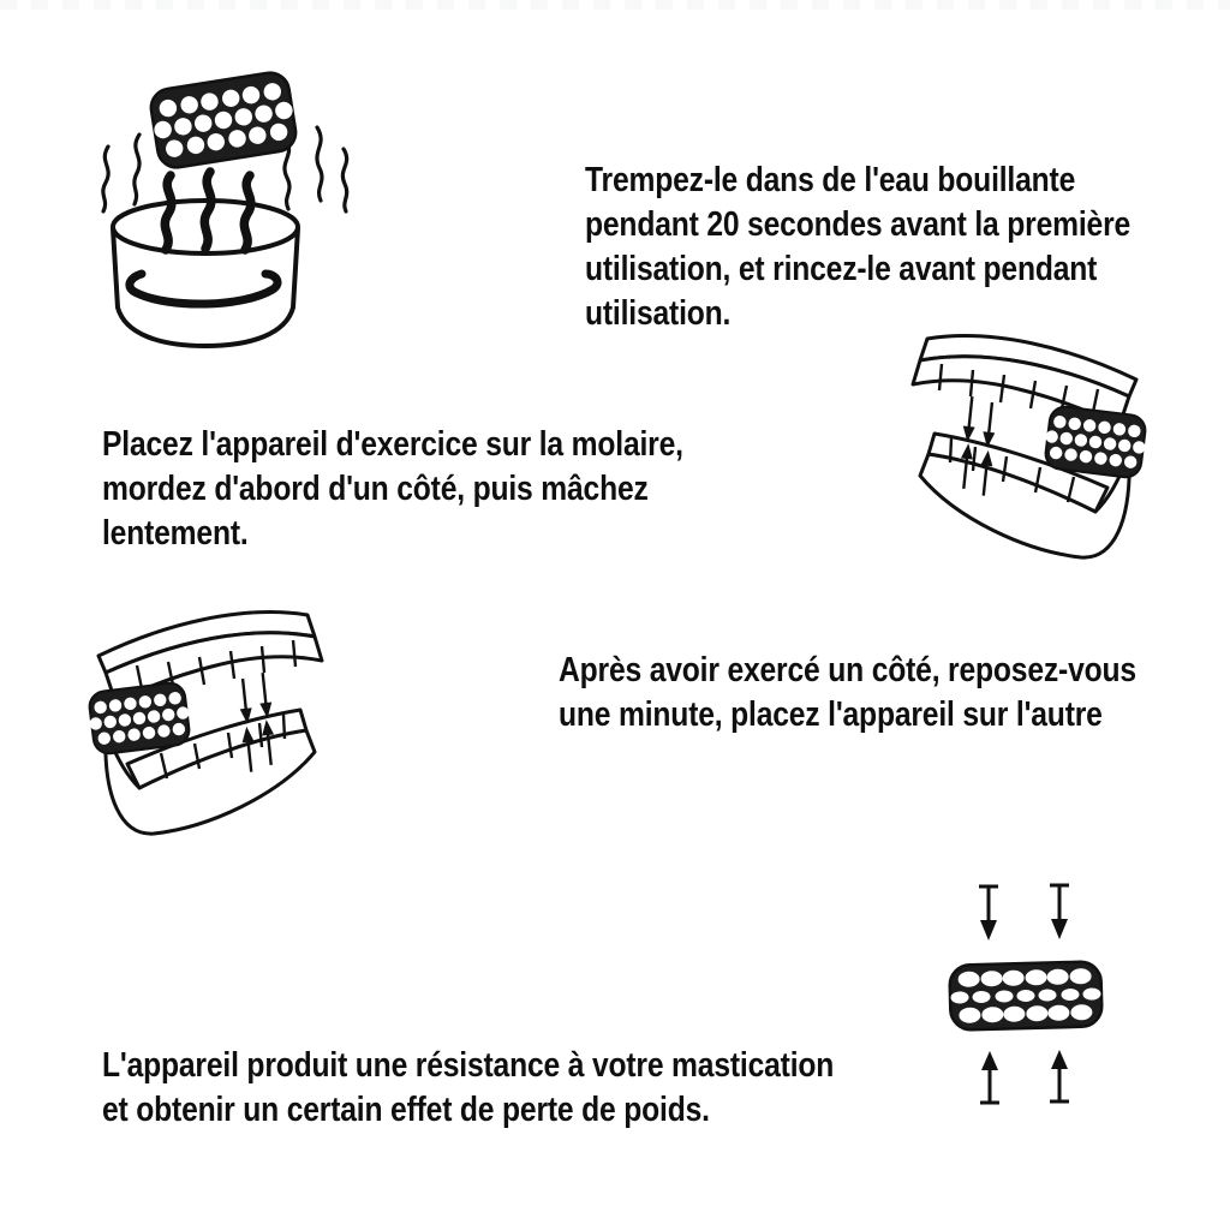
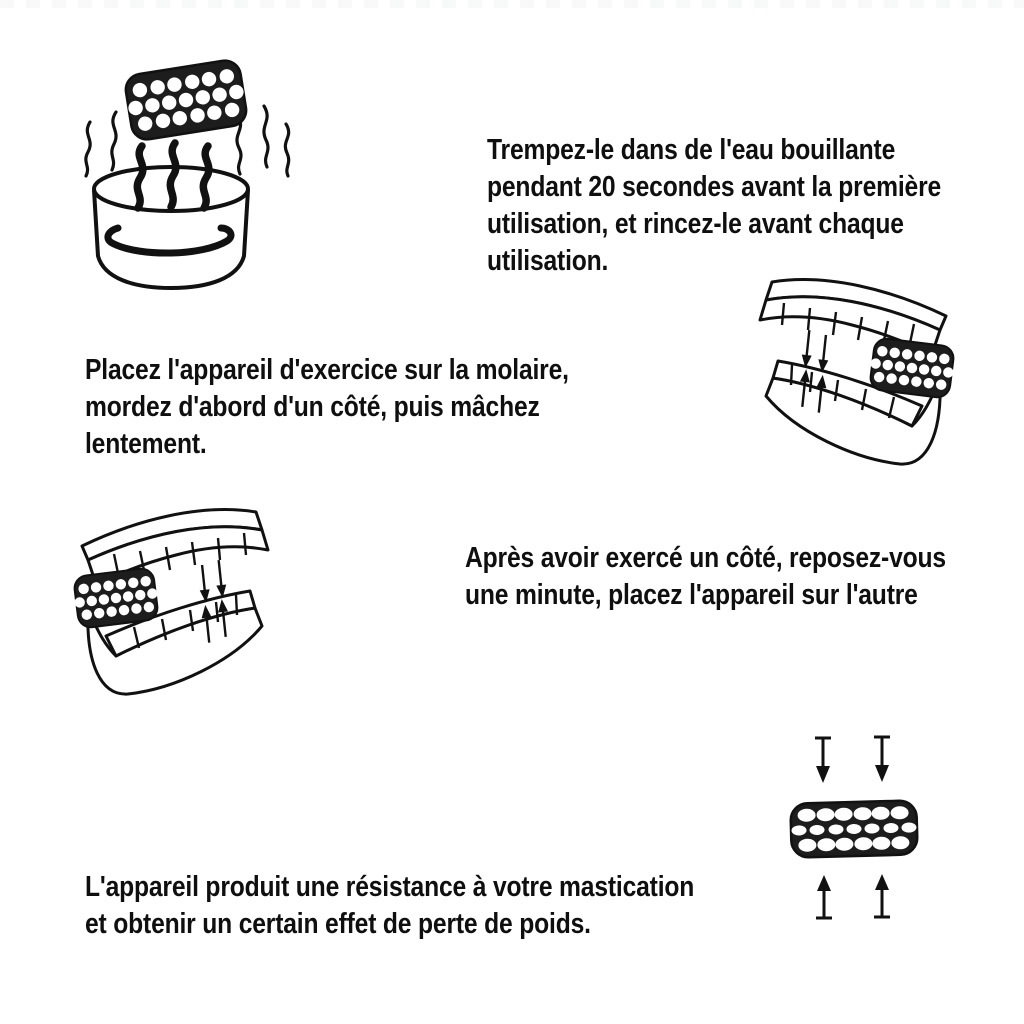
  Trempez-le dans de l'eau bouillante
  pendant 20 secondes avant la première
- utilisation, et rincez-le avant pendant
+ utilisation, et rincez-le avant chaque
  utilisation.
  Placez l'appareil d'exercice sur la molaire,
  mordez d'abord d'un côté, puis mâchez
  lentement.
  Après avoir exercé un côté, reposez-vous
  une minute, placez l'appareil sur l'autre
  L'appareil produit une résistance à votre mastication
  et obtenir un certain effet de perte de poids.
